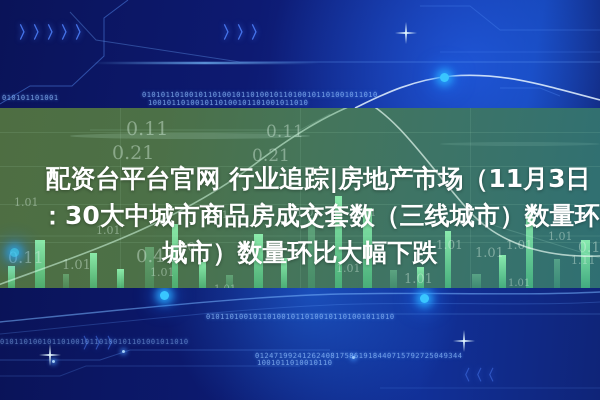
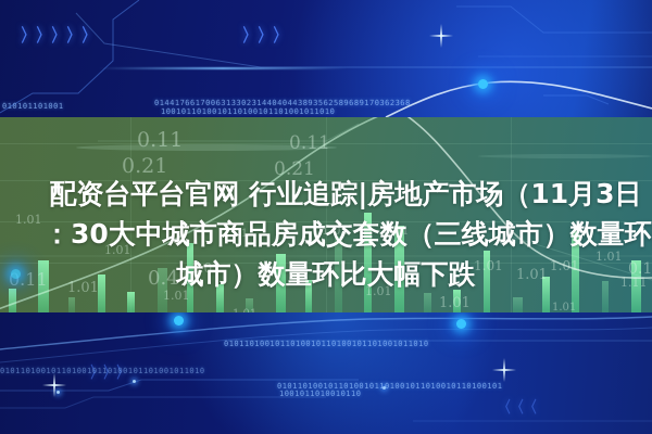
  〉〉〉〉〉
  〉〉〉
  010101101001
- 01010110100101101001011010010110100101101001011010
+ 01441766170063133023144040443893562589689170362368
  1001011010010110100101101001011010
  0.11
  0.21
  0.11
  0.21
  1.01
  0.11
  1.01
  1.01
  1.01
  1.01
  1.01
  0.41
  1.01
  1.11
  1.01
  1.01
  1.01
  1.01
  1.11
  0.1
  1.01
  1.01
  1.01
  〉〉〉
  〈〈〈
  0101101001011010010110100101101001011010
- 01247199241262408175861918440715792725049344
+ 01011010010110100101101001011010010110100101
  1001011010010110
  0101101001011010010110100101101001011010
  配资台平台官网 行业追踪|房地产市场（11月3日
  ：30大中城市商品房成交套数（三线城市）数量环
  城市）数量环比大幅下跌
